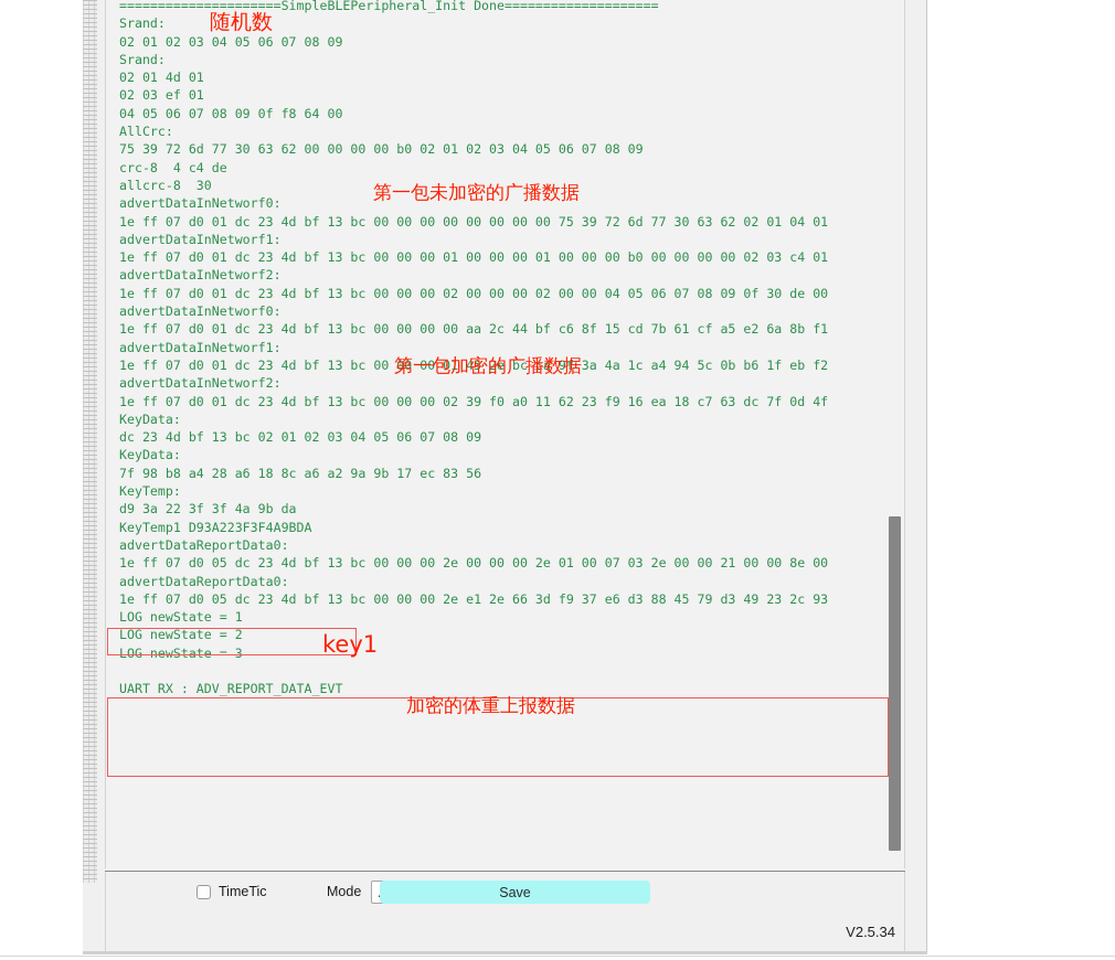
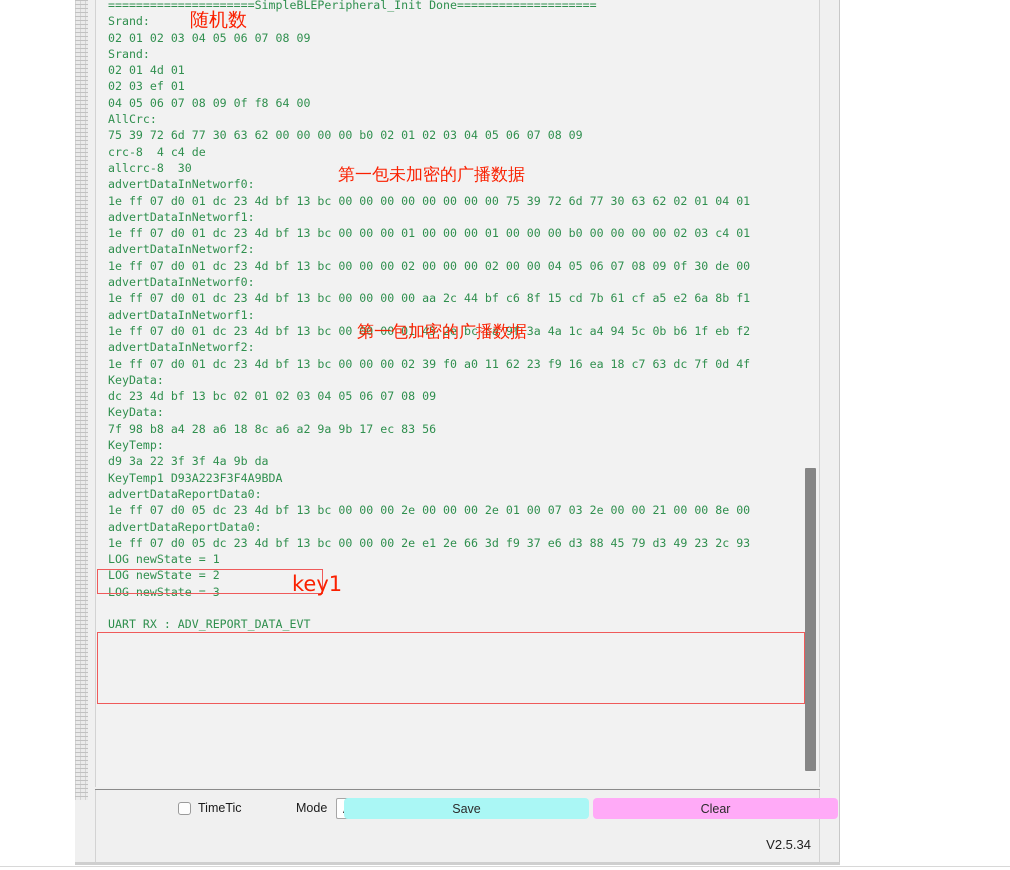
  =====================SimpleBLEPeripheral_Init Done====================
  Srand:
  02 01 02 03 04 05 06 07 08 09
  Srand:
  02 01 4d 01
  02 03 ef 01
  04 05 06 07 08 09 0f f8 64 00
  AllCrc:
  75 39 72 6d 77 30 63 62 00 00 00 00 b0 02 01 02 03 04 05 06 07 08 09
  crc-8 4 c4 de
  allcrc-8 30
  advertDataInNetworf0:
  1e ff 07 d0 01 dc 23 4d bf 13 bc 00 00 00 00 00 00 00 00 75 39 72 6d 77 30 63 62 02 01 04 01
  advertDataInNetworf1:
  1e ff 07 d0 01 dc 23 4d bf 13 bc 00 00 00 01 00 00 00 01 00 00 00 b0 00 00 00 00 02 03 c4 01
  advertDataInNetworf2:
  1e ff 07 d0 01 dc 23 4d bf 13 bc 00 00 00 02 00 00 00 02 00 00 04 05 06 07 08 09 0f 30 de 00
  advertDataInNetworf0:
  1e ff 07 d0 01 dc 23 4d bf 13 bc 00 00 00 00 aa 2c 44 bf c6 8f 15 cd 7b 61 cf a5 e2 6a 8b f1
  advertDataInNetworf1:
  1e ff 07 d0 01 dc 23 4d bf 13 bc 00 00 00 01 45 2e bc ca 9f 3a 4a 1c a4 94 5c 0b b6 1f eb f2
  advertDataInNetworf2:
  1e ff 07 d0 01 dc 23 4d bf 13 bc 00 00 00 02 39 f0 a0 11 62 23 f9 16 ea 18 c7 63 dc 7f 0d 4f
  KeyData:
  dc 23 4d bf 13 bc 02 01 02 03 04 05 06 07 08 09
  KeyData:
  7f 98 b8 a4 28 a6 18 8c a6 a2 9a 9b 17 ec 83 56
  KeyTemp:
  d9 3a 22 3f 3f 4a 9b da
  KeyTemp1 D93A223F3F4A9BDA
  advertDataReportData0:
  1e ff 07 d0 05 dc 23 4d bf 13 bc 00 00 00 2e 00 00 00 2e 01 00 07 03 2e 00 00 21 00 00 8e 00
  advertDataReportData0:
  1e ff 07 d0 05 dc 23 4d bf 13 bc 00 00 00 2e e1 2e 66 3d f9 37 e6 d3 88 45 79 d3 49 23 2c 93
  LOG newState = 1
  LOG newState = 2
  LOG newState = 3
  UART RX : ADV_REPORT_DATA_EVT
  TimeTic
  Mode
  Save
+ Clear
  V2.5.34
  随机数
  第一包未加密的广播数据
  第一包加密的广播数据
  key1
- 加密的体重上报数据
